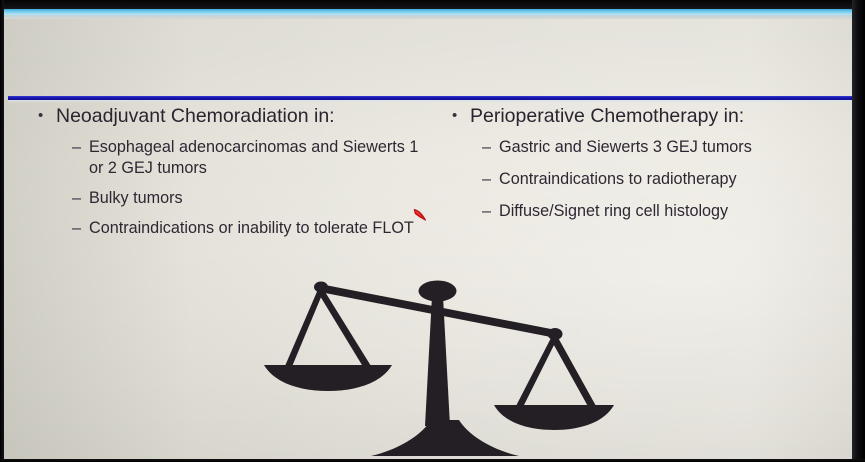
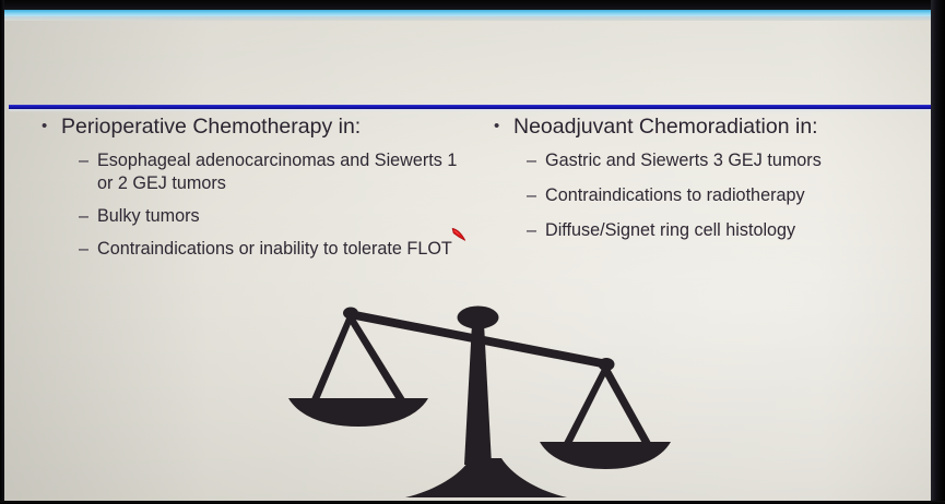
  •
- Neoadjuvant Chemoradiation in:
+ Perioperative Chemotherapy in:
  –
  Esophageal adenocarcinomas and Siewerts 1 or 2 GEJ tumors
  –
  Bulky tumors
  –
  Contraindications or inability to tolerate FLOT
  •
- Perioperative Chemotherapy in:
+ Neoadjuvant Chemoradiation in:
  –
  Gastric and Siewerts 3 GEJ tumors
  –
  Contraindications to radiotherapy
  –
  Diffuse/Signet ring cell histology
